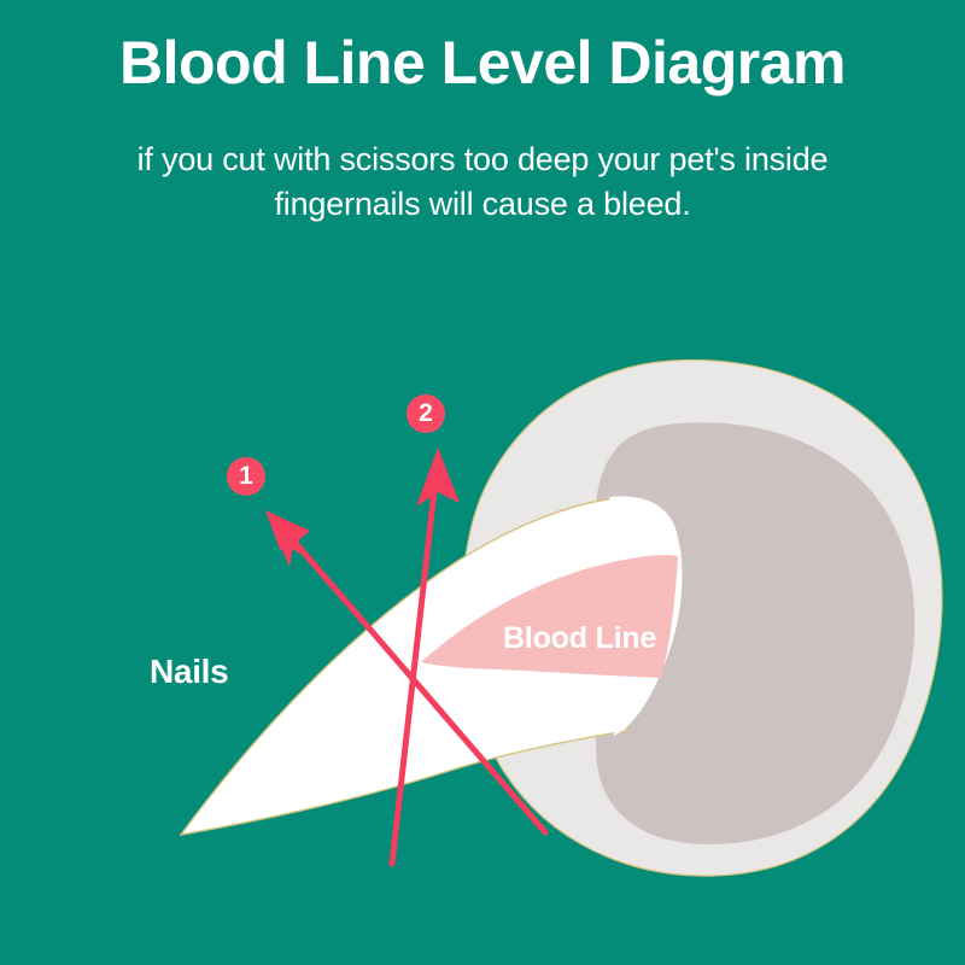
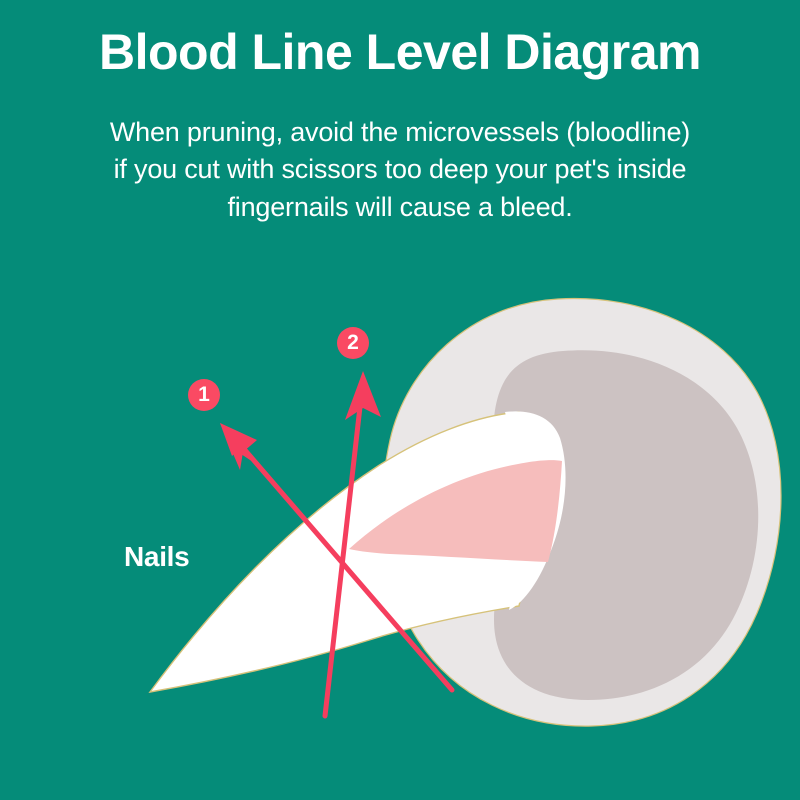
  Blood Line Level Diagram
+ When pruning, avoid the microvessels (bloodline)
  if you cut with scissors too deep your pet's inside
  fingernails will cause a bleed.
  1
  2
  Nails
- Blood Line
